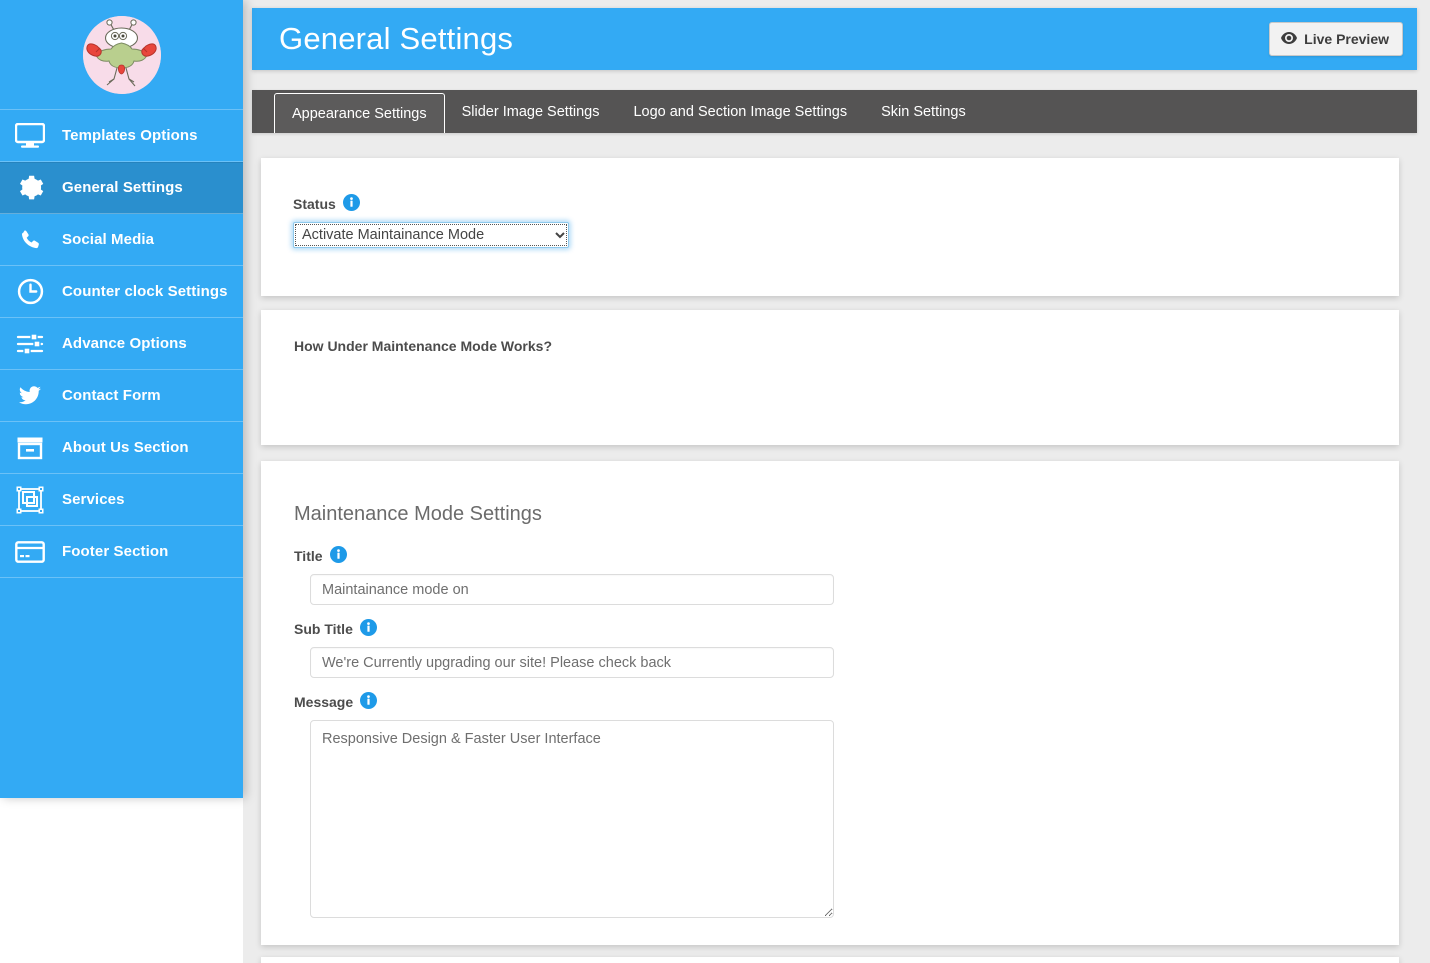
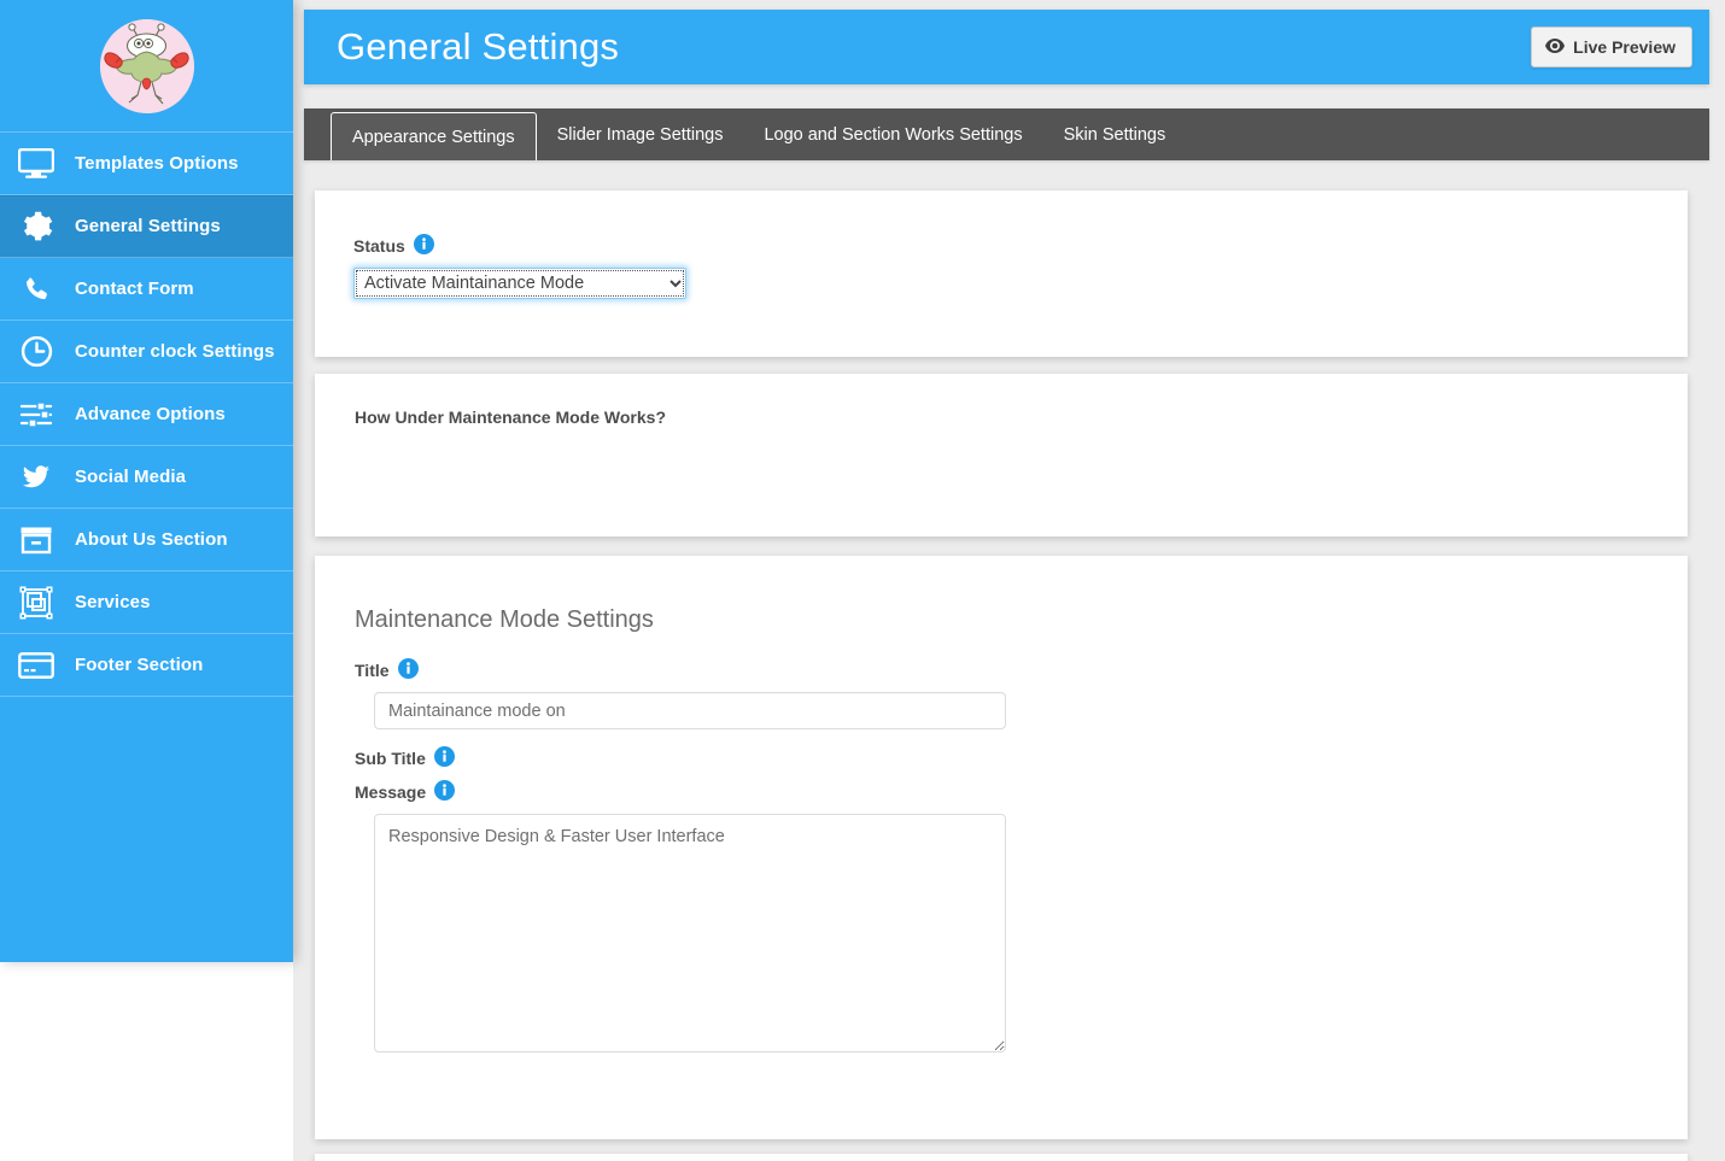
  Templates Options
  General Settings
- Social Media
+ Contact Form
  Counter clock Settings
  Advance Options
- Contact Form
+ Social Media
  About Us Section
  Services
  Footer Section
  General Settings
  Live Preview
  Appearance Settings
  Slider Image Settings
- Logo and Section Image Settings
+ Logo and Section Works Settings
  Skin Settings
  Status
  Activate Maintainance Mode
  How Under Maintenance Mode Works?
  Maintenance Mode Settings
  Title
  Maintainance mode on
  Sub Title
- We're Currently upgrading our site! Please check back
  Message
  Responsive Design & Faster User Interface
